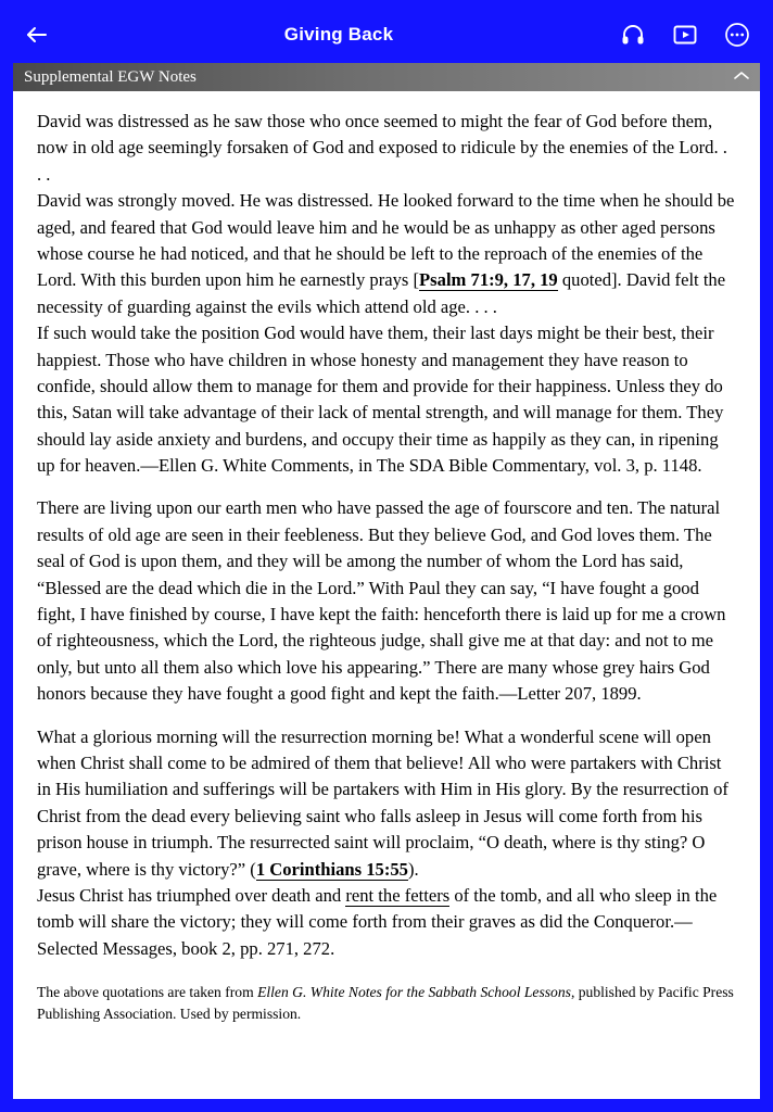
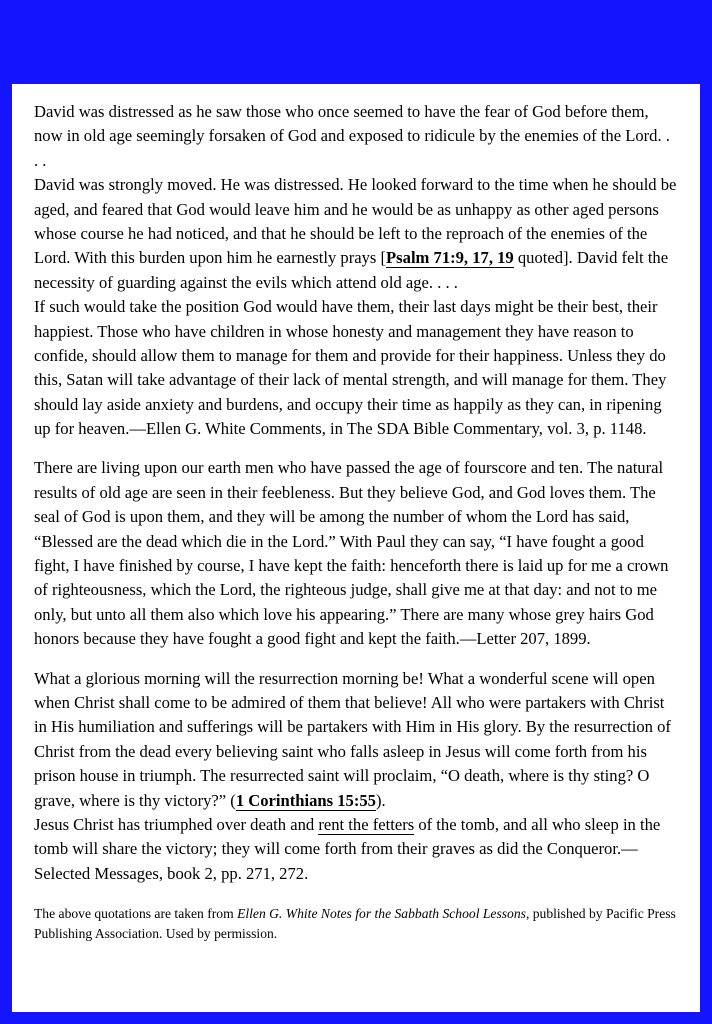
- Giving Back
- Supplemental EGW Notes
- David was distressed as he saw those who once seemed to might the fear of God before them, now in old age seemingly forsaken of God and exposed to ridicule by the enemies of the Lord. . . .
+ David was distressed as he saw those who once seemed to have the fear of God before them, now in old age seemingly forsaken of God and exposed to ridicule by the enemies of the Lord. . . .
  David was strongly moved. He was distressed. He looked forward to the time when he should be aged, and feared that God would leave him and he would be as unhappy as other aged persons whose course he had noticed, and that he should be left to the reproach of the enemies of the Lord. With this burden upon him he earnestly prays [Psalm 71:9, 17, 19 quoted]. David felt the necessity of guarding against the evils which attend old age. . . .
  If such would take the position God would have them, their last days might be their best, their happiest. Those who have children in whose honesty and management they have reason to confide, should allow them to manage for them and provide for their happiness. Unless they do this, Satan will take advantage of their lack of mental strength, and will manage for them. They should lay aside anxiety and burdens, and occupy their time as happily as they can, in ripening up for heaven.—Ellen G. White Comments, in The SDA Bible Commentary, vol. 3, p. 1148.
  There are living upon our earth men who have passed the age of fourscore and ten. The natural results of old age are seen in their feebleness. But they believe God, and God loves them. The seal of God is upon them, and they will be among the number of whom the Lord has said, “Blessed are the dead which die in the Lord.” With Paul they can say, “I have fought a good fight, I have finished by course, I have kept the faith: henceforth there is laid up for me a crown of righteousness, which the Lord, the righteous judge, shall give me at that day: and not to me only, but unto all them also which love his appearing.” There are many whose grey hairs God honors because they have fought a good fight and kept the faith.—Letter 207, 1899.
  What a glorious morning will the resurrection morning be! What a wonderful scene will open when Christ shall come to be admired of them that believe! All who were partakers with Christ in His humiliation and sufferings will be partakers with Him in His glory. By the resurrection of Christ from the dead every believing saint who falls asleep in Jesus will come forth from his prison house in triumph. The resurrected saint will proclaim, “O death, where is thy sting? O grave, where is thy victory?” (1 Corinthians 15:55).
  Jesus Christ has triumphed over death and rent the fetters of the tomb, and all who sleep in the tomb will share the victory; they will come forth from their graves as did the Conqueror.—Selected Messages, book 2, pp. 271, 272.
  The above quotations are taken from Ellen G. White Notes for the Sabbath School Lessons, published by Pacific Press Publishing Association. Used by permission.
